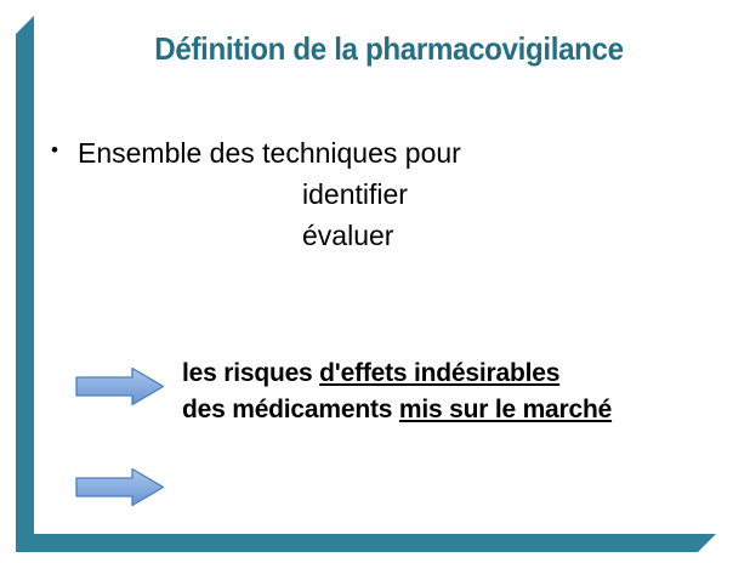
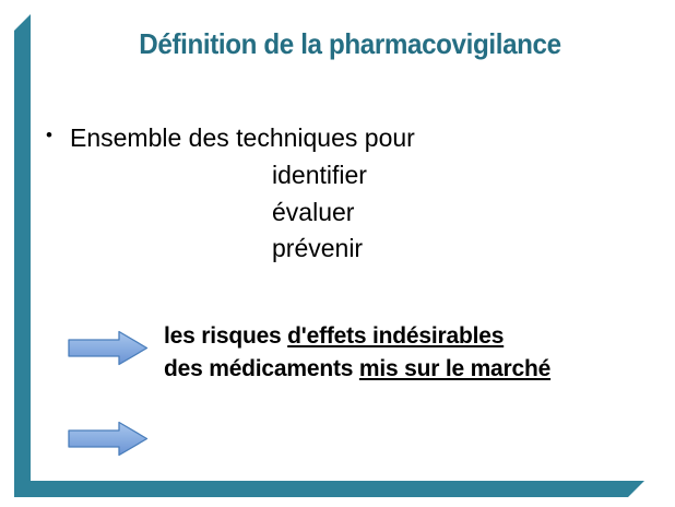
  Définition de la pharmacovigilance
  •
  Ensemble des techniques pour
  identifier
  évaluer
+ prévenir
  les risques d'effets indésirables
  des médicaments mis sur le marché
